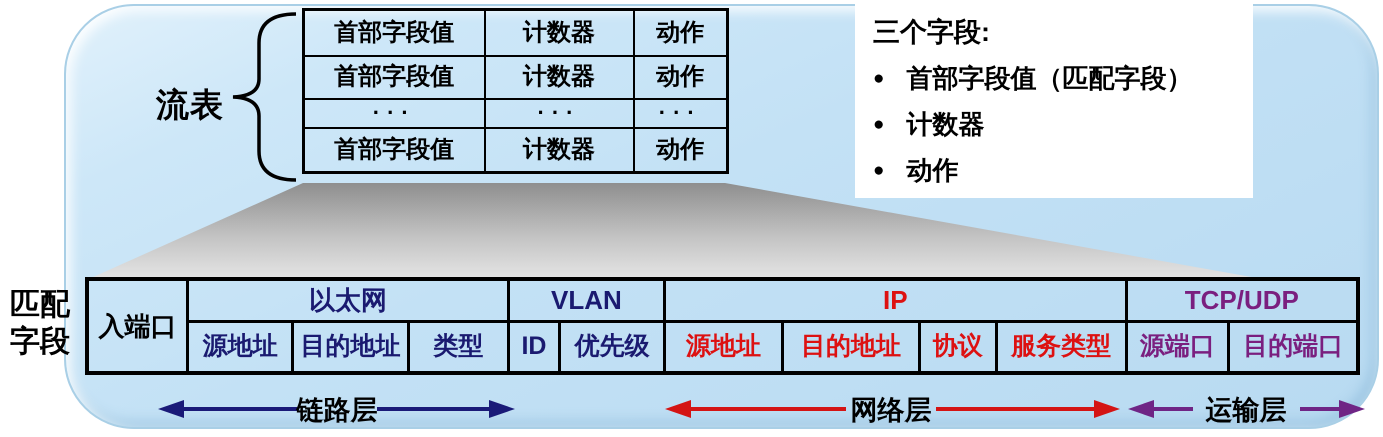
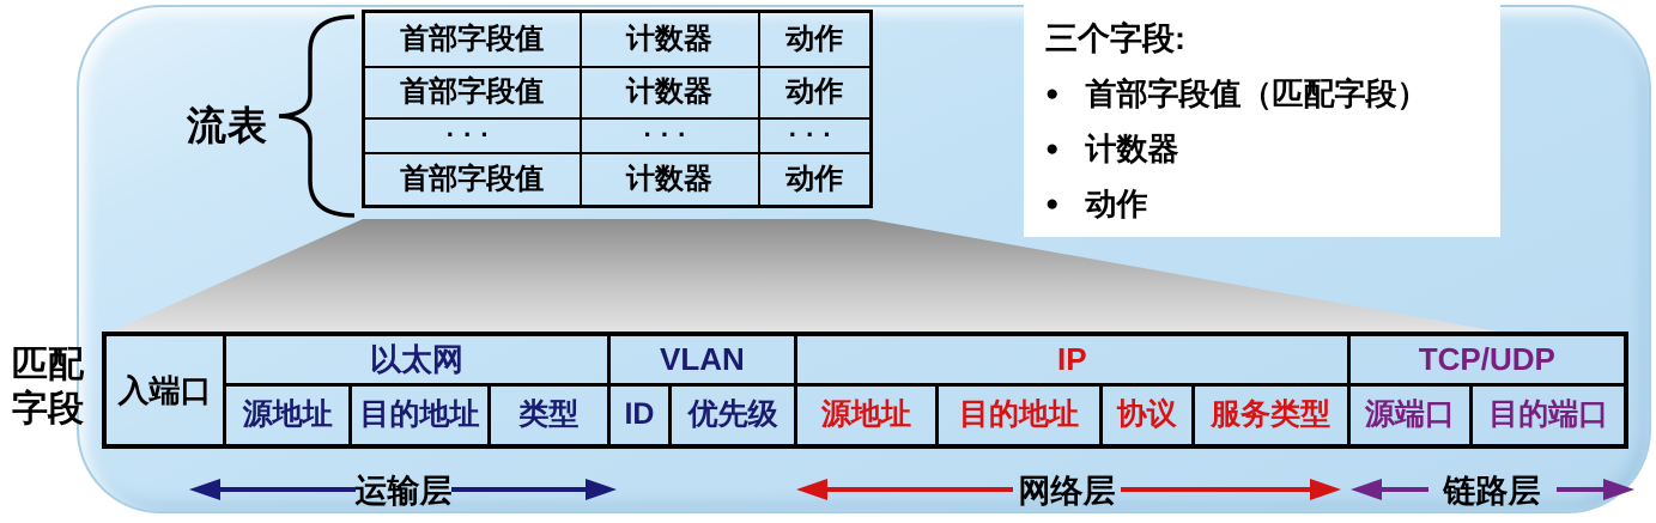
  流表
  首部字段值	计数器	动作
  首部字段值	计数器	动作
  ···	···	···
  首部字段值	计数器	动作
  三个字段:
  ●
  首部字段值（匹配字段）
  ●
  计数器
  ●
  动作
  匹配字段
  入端口	以太网	VLAN	IP	TCP/UDP
  源地址	目的地址	类型	ID	优先级	源地址	目的地址	协议	服务类型	源端口	目的端口
- 链路层
+ 运输层
  网络层
- 运输层
+ 链路层
